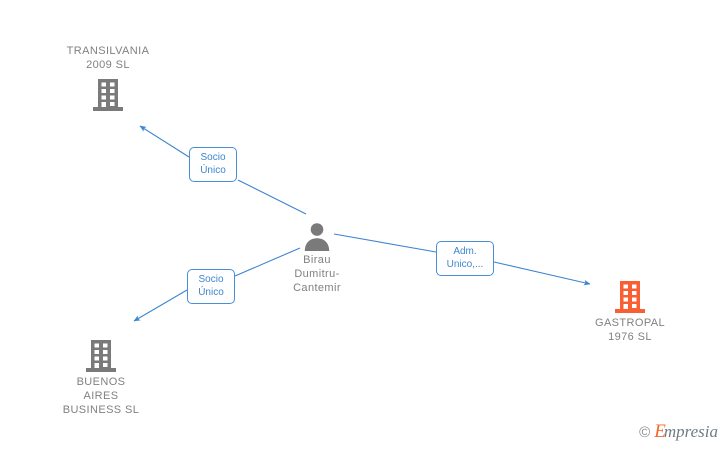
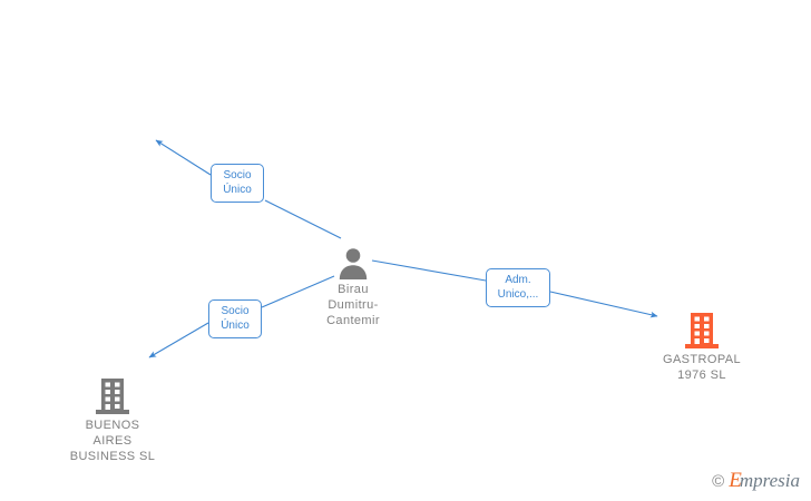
- TRANSILVANIA
- 2009 SL
  Birau
  Dumitru-
  Cantemir
  BUENOS
  AIRES
  BUSINESS SL
  GASTROPAL
  1976 SL
  Socio
  Único
  Socio
  Único
  Adm.
  Unico,...
  ©
  Empresia
